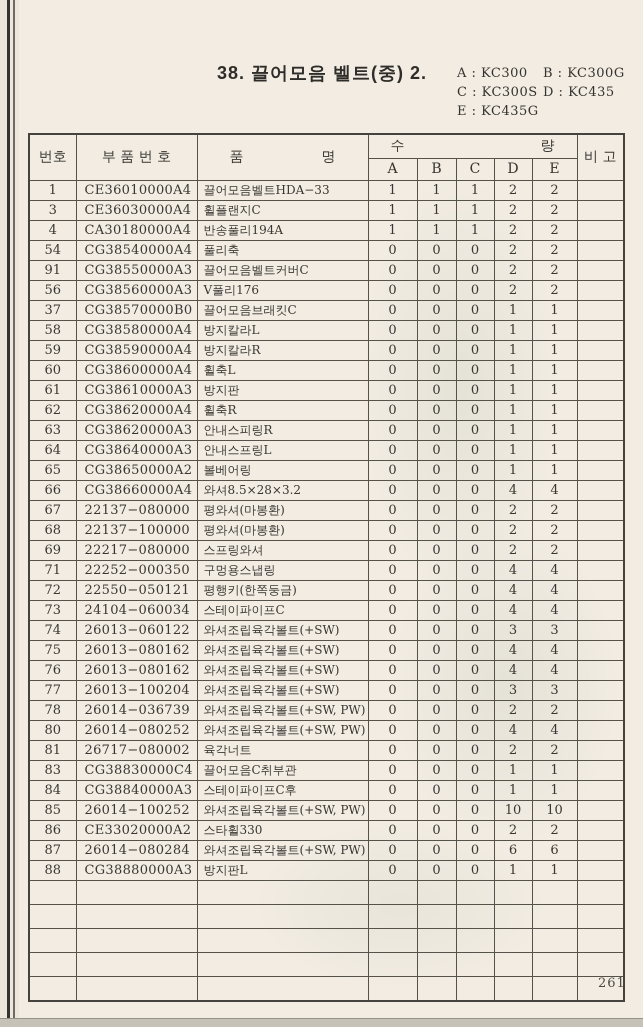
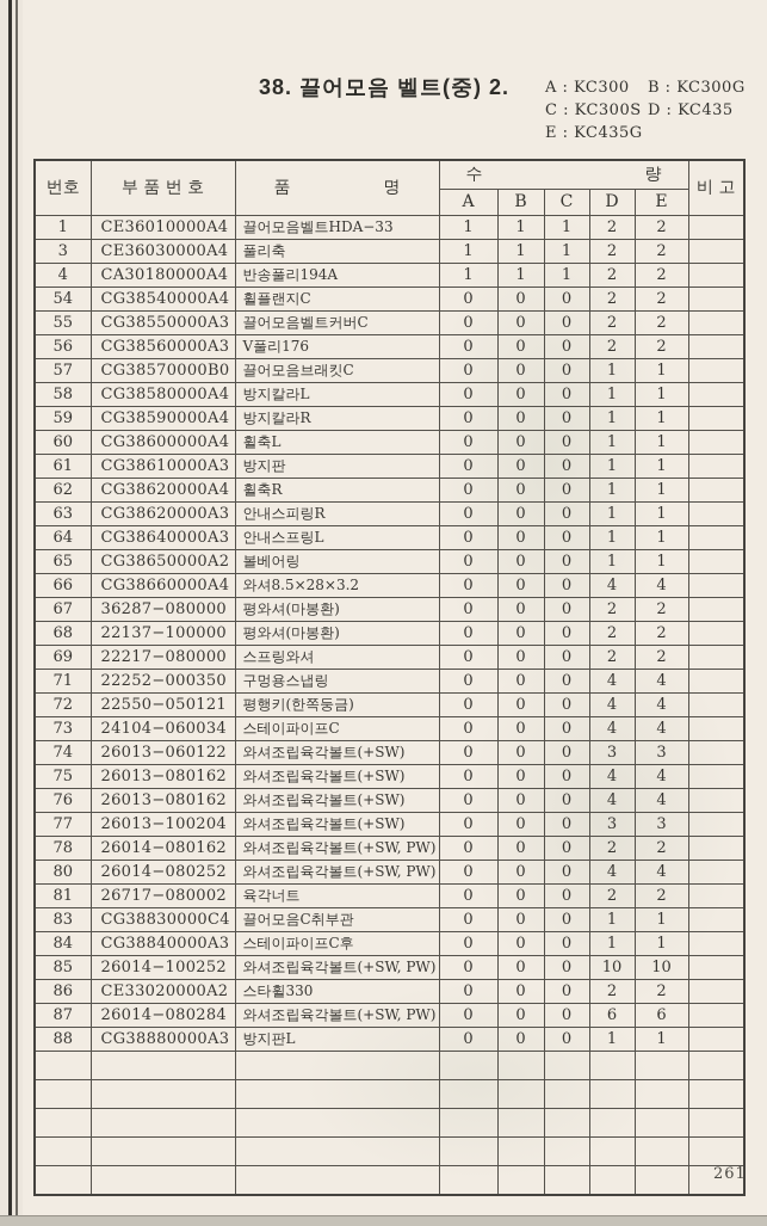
  38. 끌어모음 벨트(중) 2.
  A : KC300
  B : KC300G
  C : KC300S
  D : KC435
  E : KC435G
  번호	부 품 번 호	품 명	수 량	비 고
  A	B	C	D	E
  1	CE36010000A4	끌어모음벨트HDA−33	1	1	1	2	2
- 3	CE36030000A4	휠플랜지C	1	1	1	2	2
+ 3	CE36030000A4	풀리축	1	1	1	2	2
  4	CA30180000A4	반송풀리194A	1	1	1	2	2
- 54	CG38540000A4	풀리축	0	0	0	2	2
+ 54	CG38540000A4	휠플랜지C	0	0	0	2	2
- 91	CG38550000A3	끌어모음벨트커버C	0	0	0	2	2
+ 55	CG38550000A3	끌어모음벨트커버C	0	0	0	2	2
  56	CG38560000A3	V풀리176	0	0	0	2	2
- 37	CG38570000B0	끌어모음브래킷C	0	0	0	1	1
+ 57	CG38570000B0	끌어모음브래킷C	0	0	0	1	1
  58	CG38580000A4	방지칼라L	0	0	0	1	1
  59	CG38590000A4	방지칼라R	0	0	0	1	1
  60	CG38600000A4	휠축L	0	0	0	1	1
  61	CG38610000A3	방지판	0	0	0	1	1
  62	CG38620000A4	휠축R	0	0	0	1	1
  63	CG38620000A3	안내스피링R	0	0	0	1	1
  64	CG38640000A3	안내스프링L	0	0	0	1	1
  65	CG38650000A2	볼베어링	0	0	0	1	1
  66	CG38660000A4	와셔8.5×28×3.2	0	0	0	4	4
- 67	22137−080000	평와셔(마봉환)	0	0	0	2	2
+ 67	36287−080000	평와셔(마봉환)	0	0	0	2	2
  68	22137−100000	평와셔(마봉환)	0	0	0	2	2
  69	22217−080000	스프링와셔	0	0	0	2	2
  71	22252−000350	구멍용스냅링	0	0	0	4	4
  72	22550−050121	평행키(한쪽둥금)	0	0	0	4	4
  73	24104−060034	스테이파이프C	0	0	0	4	4
  74	26013−060122	와셔조립육각볼트(+SW)	0	0	0	3	3
  75	26013−080162	와셔조립육각볼트(+SW)	0	0	0	4	4
  76	26013−080162	와셔조립육각볼트(+SW)	0	0	0	4	4
  77	26013−100204	와셔조립육각볼트(+SW)	0	0	0	3	3
- 78	26014−036739	와셔조립육각볼트(+SW, PW)	0	0	0	2	2
+ 78	26014−080162	와셔조립육각볼트(+SW, PW)	0	0	0	2	2
  80	26014−080252	와셔조립육각볼트(+SW, PW)	0	0	0	4	4
  81	26717−080002	육각너트	0	0	0	2	2
  83	CG38830000C4	끌어모음C취부관	0	0	0	1	1
  84	CG38840000A3	스테이파이프C후	0	0	0	1	1
  85	26014−100252	와셔조립육각볼트(+SW, PW)	0	0	0	10	10
  86	CE33020000A2	스타휠330	0	0	0	2	2
  87	26014−080284	와셔조립육각볼트(+SW, PW)	0	0	0	6	6
  88	CG38880000A3	방지판L	0	0	0	1	1
  261
